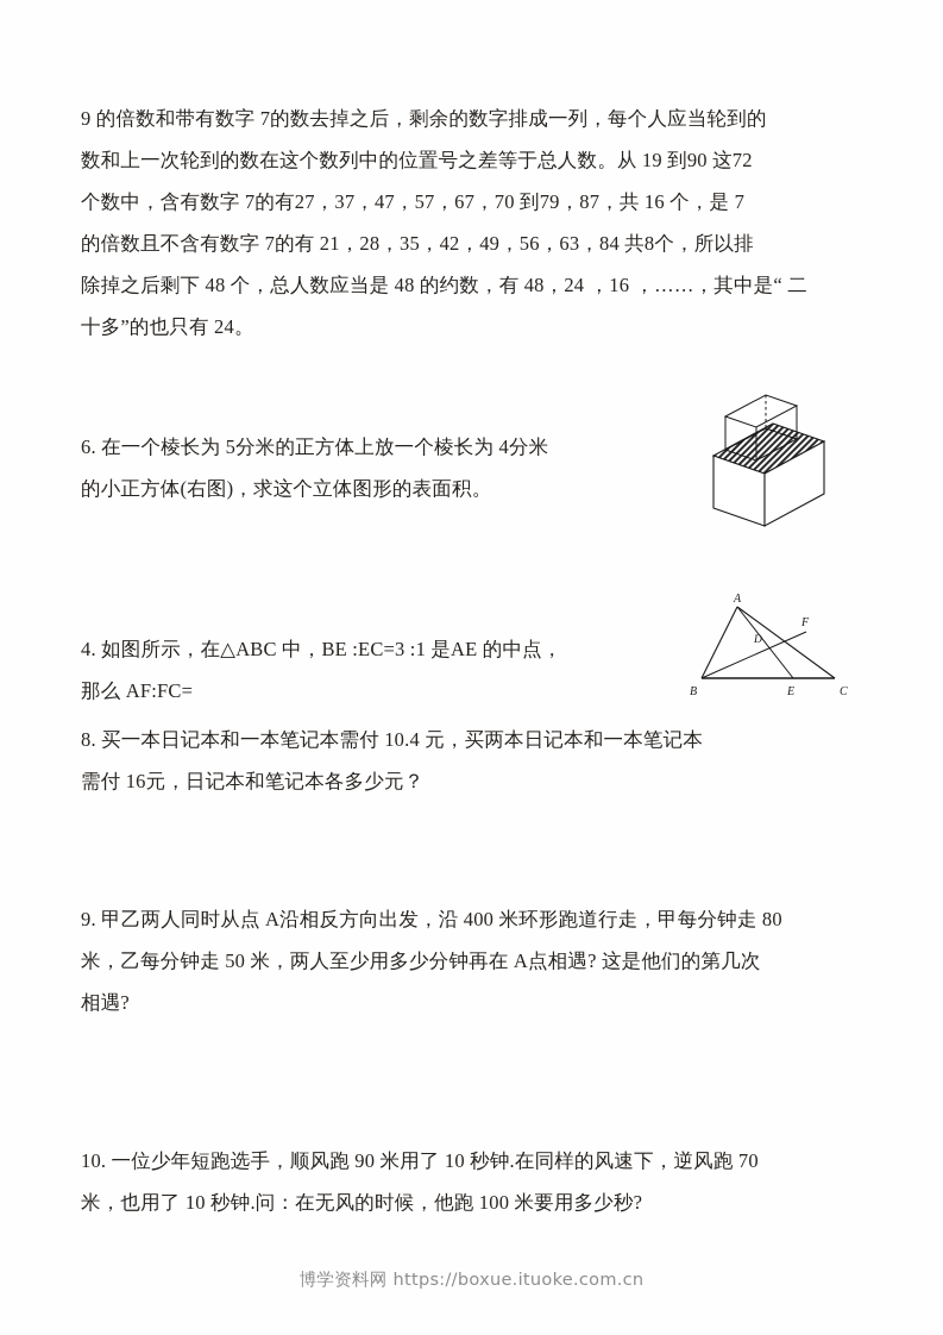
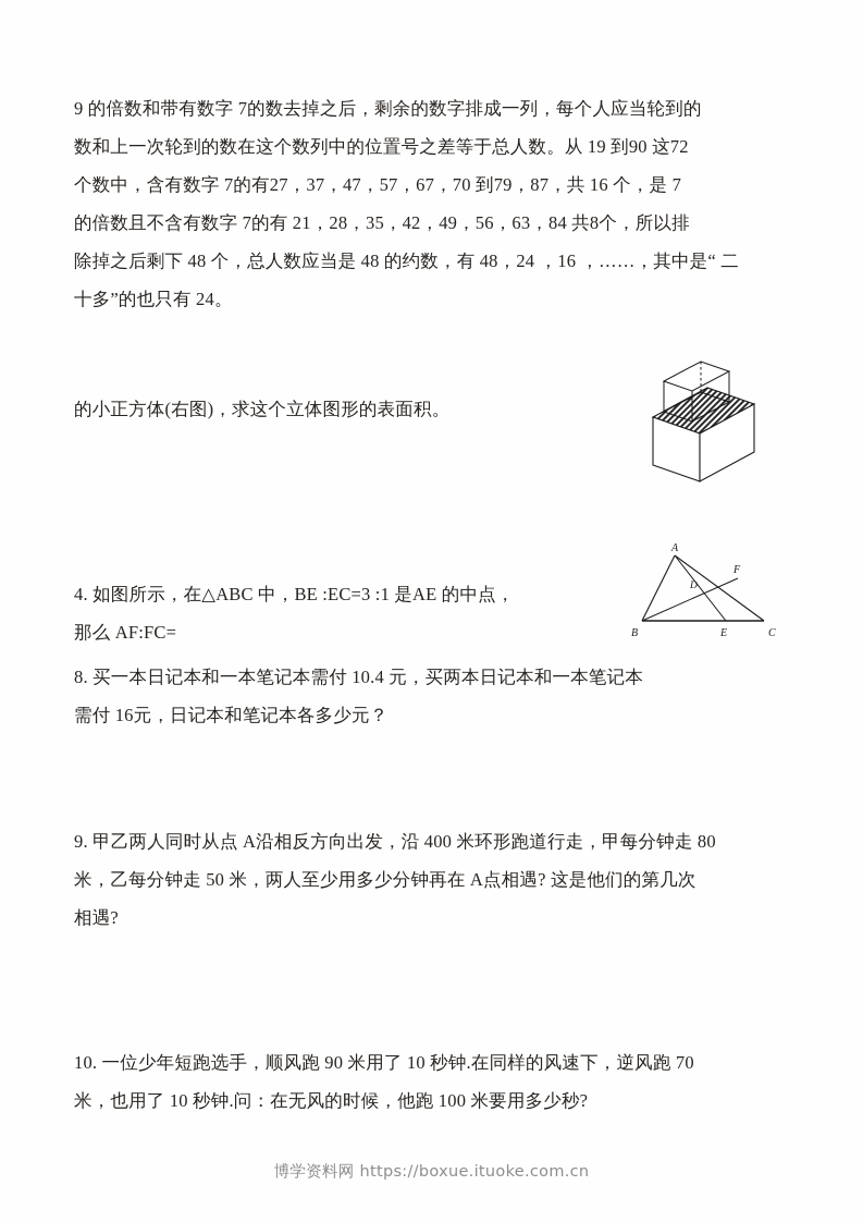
  9 的倍数和带有数字 7的数去掉之后，剩余的数字排成一列，每个人应当轮到的
  数和上一次轮到的数在这个数列中的位置号之差等于总人数。从 19 到90 这72
  个数中，含有数字 7的有27，37，47，57，67，70 到79，87，共 16 个，是 7
  的倍数且不含有数字 7的有 21，28，35，42，49，56，63，84 共8个，所以排
  除掉之后剩下 48 个，总人数应当是 48 的约数，有 48，24 ，16 ，……，其中是“ 二
  十多”的也只有 24。
- 6. 在一个棱长为 5分米的正方体上放一个棱长为 4分米
  的小正方体(右图)，求这个立体图形的表面积。
  4. 如图所示，在△ABC 中，BE :EC=3 :1 是AE 的中点，
  那么 AF:FC=
  A
  B
  C
  D
  E
  F
  8. 买一本日记本和一本笔记本需付 10.4 元，买两本日记本和一本笔记本
  需付 16元，日记本和笔记本各多少元？
  9. 甲乙两人同时从点 A沿相反方向出发，沿 400 米环形跑道行走，甲每分钟走 80
  米，乙每分钟走 50 米，两人至少用多少分钟再在 A点相遇? 这是他们的第几次
  相遇?
  10. 一位少年短跑选手，顺风跑 90 米用了 10 秒钟.在同样的风速下，逆风跑 70
  米，也用了 10 秒钟.问：在无风的时候，他跑 100 米要用多少秒?
  博学资料网 https://boxue.ituoke.com.cn
